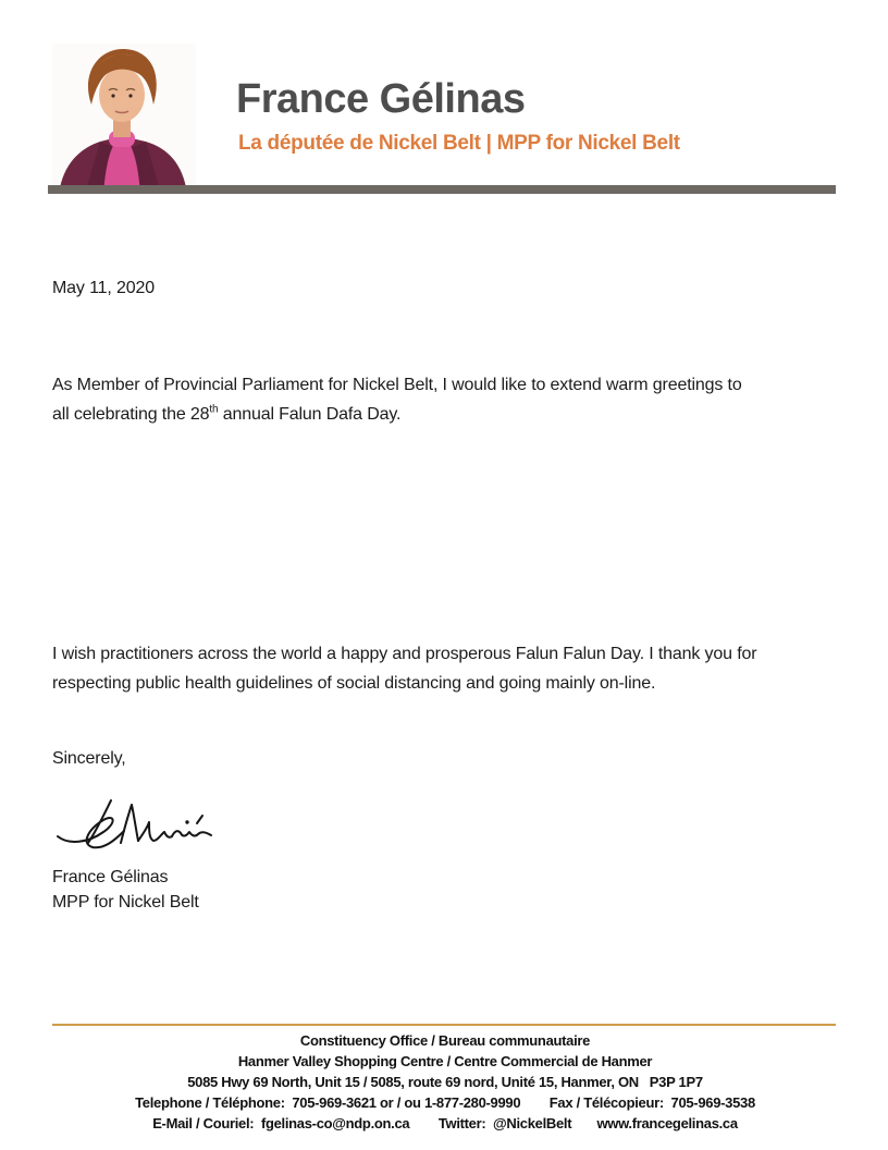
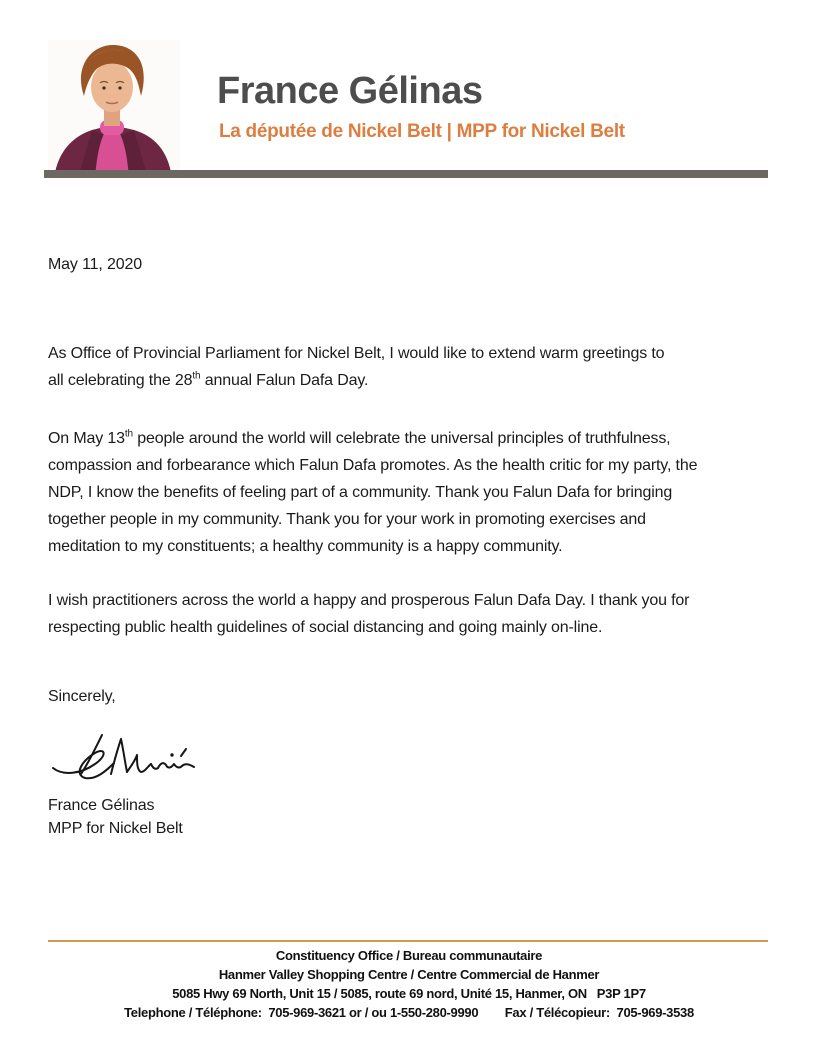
  France Gélinas
  La députée de Nickel Belt | MPP for Nickel Belt
  May 11, 2020
- As Member of Provincial Parliament for Nickel Belt, I would like to extend warm greetings to all celebrating the 28th annual Falun Dafa Day.
+ As Office of Provincial Parliament for Nickel Belt, I would like to extend warm greetings to all celebrating the 28th annual Falun Dafa Day.
+ On May 13th people around the world will celebrate the universal principles of truthfulness, compassion and forbearance which Falun Dafa promotes. As the health critic for my party, the NDP, I know the benefits of feeling part of a community. Thank you Falun Dafa for bringing together people in my community. Thank you for your work in promoting exercises and meditation to my constituents; a healthy community is a happy community.
- I wish practitioners across the world a happy and prosperous Falun Falun Day. I thank you for respecting public health guidelines of social distancing and going mainly on-line.
+ I wish practitioners across the world a happy and prosperous Falun Dafa Day. I thank you for respecting public health guidelines of social distancing and going mainly on-line.
  Sincerely,
  France Gélinas
  MPP for Nickel Belt
  Constituency Office / Bureau communautaire
  Hanmer Valley Shopping Centre / Centre Commercial de Hanmer
  5085 Hwy 69 North, Unit 15 / 5085, route 69 nord, Unité 15, Hanmer, ON P3P 1P7
- Telephone / Téléphone: 705-969-3621 or / ou 1-877-280-9990 Fax / Télécopieur: 705-969-3538
+ Telephone / Téléphone: 705-969-3621 or / ou 1-550-280-9990 Fax / Télécopieur: 705-969-3538
- E-Mail / Couriel: fgelinas-co@ndp.on.ca Twitter: @NickelBelt www.francegelinas.ca
